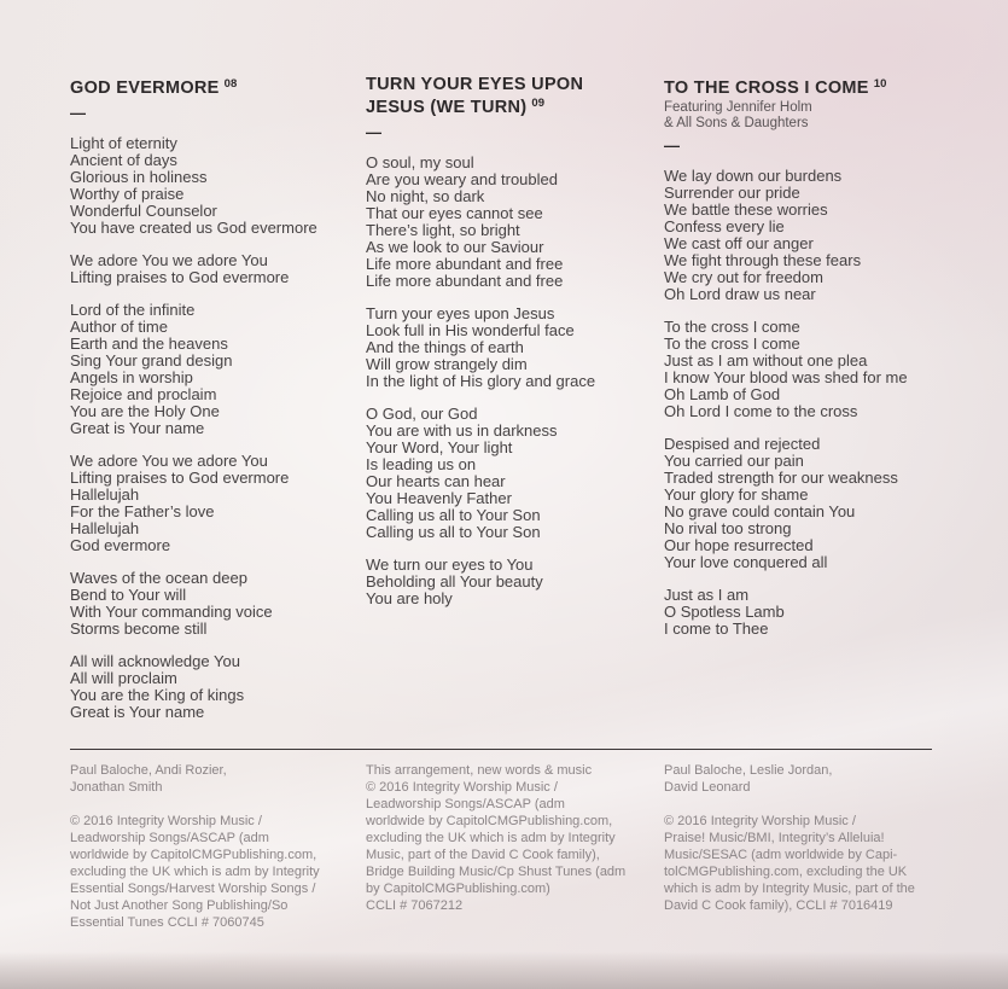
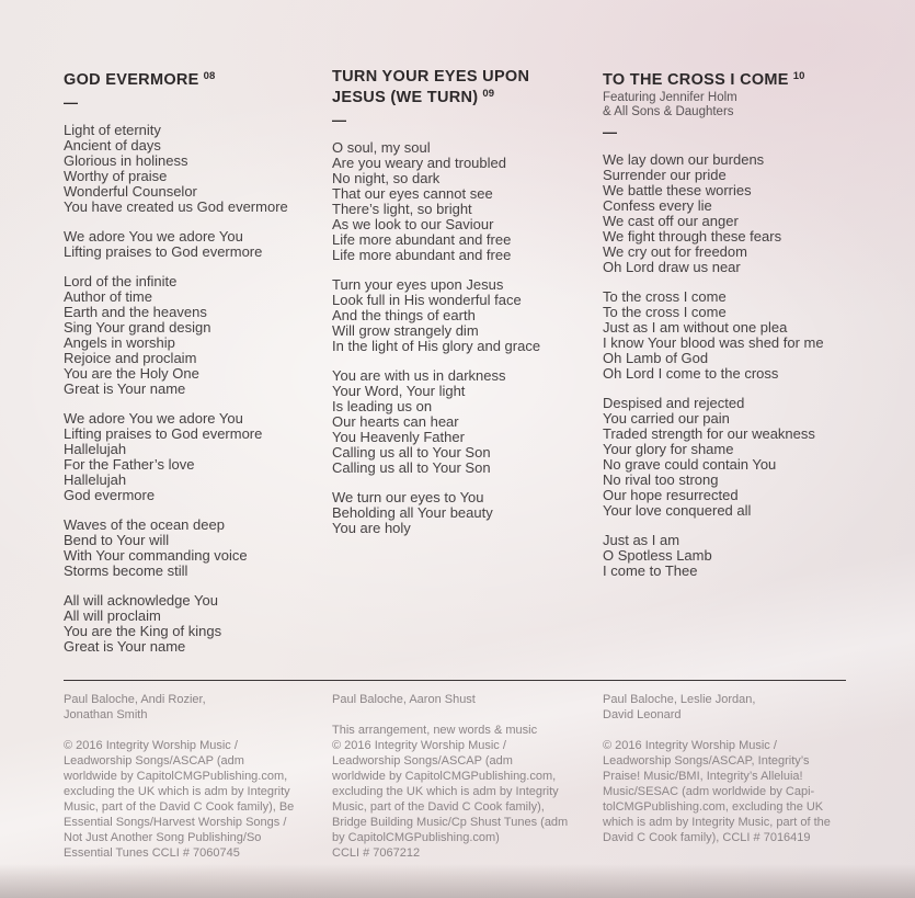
  GOD EVERMORE 08
  —
  Light of eternity
  Ancient of days
  Glorious in holiness
  Worthy of praise
  Wonderful Counselor
  You have created us God evermore
  We adore You we adore You
  Lifting praises to God evermore
  Lord of the infinite
  Author of time
  Earth and the heavens
  Sing Your grand design
  Angels in worship
  Rejoice and proclaim
  You are the Holy One
  Great is Your name
  We adore You we adore You
  Lifting praises to God evermore
  Hallelujah
  For the Father’s love
  Hallelujah
  God evermore
  Waves of the ocean deep
  Bend to Your will
  With Your commanding voice
  Storms become still
  All will acknowledge You
  All will proclaim
  You are the King of kings
  Great is Your name
  TURN YOUR EYES UPON JESUS (WE TURN) 09
  —
  O soul, my soul
  Are you weary and troubled
  No night, so dark
  That our eyes cannot see
  There’s light, so bright
  As we look to our Saviour
  Life more abundant and free
  Life more abundant and free
  Turn your eyes upon Jesus
  Look full in His wonderful face
  And the things of earth
  Will grow strangely dim
  In the light of His glory and grace
- O God, our God
  You are with us in darkness
  Your Word, Your light
  Is leading us on
  Our hearts can hear
  You Heavenly Father
  Calling us all to Your Son
  Calling us all to Your Son
  We turn our eyes to You
  Beholding all Your beauty
  You are holy
  TO THE CROSS I COME 10
  Featuring Jennifer Holm
  & All Sons & Daughters
  —
  We lay down our burdens
  Surrender our pride
  We battle these worries
  Confess every lie
  We cast off our anger
  We fight through these fears
  We cry out for freedom
  Oh Lord draw us near
  To the cross I come
  To the cross I come
  Just as I am without one plea
  I know Your blood was shed for me
  Oh Lamb of God
  Oh Lord I come to the cross
  Despised and rejected
  You carried our pain
  Traded strength for our weakness
  Your glory for shame
  No grave could contain You
  No rival too strong
  Our hope resurrected
  Your love conquered all
  Just as I am
  O Spotless Lamb
  I come to Thee
  Paul Baloche, Andi Rozier,
  Jonathan Smith
  © 2016 Integrity Worship Music /
  Leadworship Songs/ASCAP (adm
  worldwide by CapitolCMGPublishing.com,
  excluding the UK which is adm by Integrity
+ Music, part of the David C Cook family), Be
  Essential Songs/Harvest Worship Songs /
  Not Just Another Song Publishing/So
  Essential Tunes CCLI # 7060745
+ Paul Baloche, Aaron Shust
  This arrangement, new words & music
  © 2016 Integrity Worship Music /
  Leadworship Songs/ASCAP (adm
  worldwide by CapitolCMGPublishing.com,
  excluding the UK which is adm by Integrity
  Music, part of the David C Cook family),
  Bridge Building Music/Cp Shust Tunes (adm
  by CapitolCMGPublishing.com)
  CCLI # 7067212
  Paul Baloche, Leslie Jordan,
  David Leonard
  © 2016 Integrity Worship Music /
+ Leadworship Songs/ASCAP, Integrity’s
  Praise! Music/BMI, Integrity’s Alleluia!
  Music/SESAC (adm worldwide by Capi-
  tolCMGPublishing.com, excluding the UK
  which is adm by Integrity Music, part of the
  David C Cook family), CCLI # 7016419
